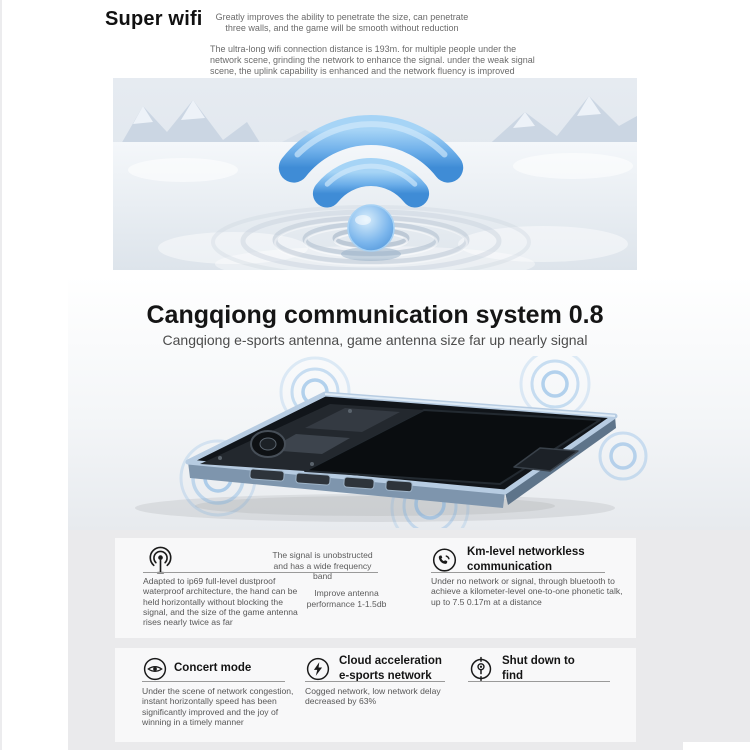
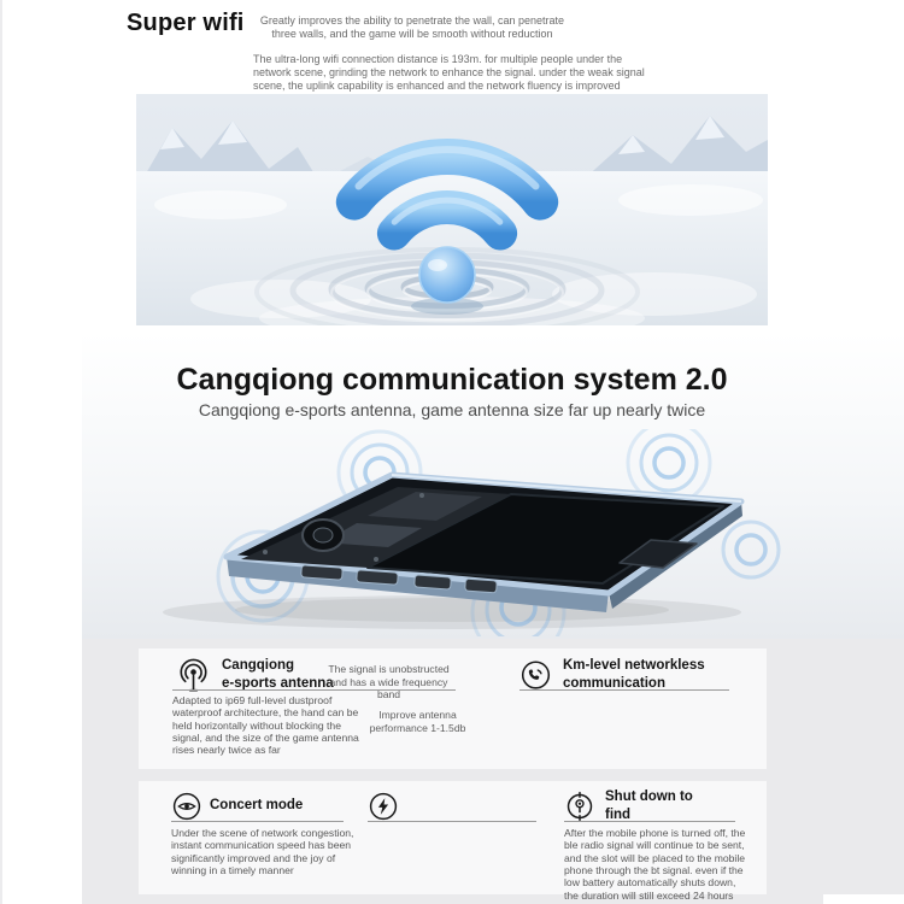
  Super wifi
- Greatly improves the ability to penetrate the size, can penetrate three walls, and the game will be smooth without reduction
+ Greatly improves the ability to penetrate the wall, can penetrate three walls, and the game will be smooth without reduction
  The ultra-long wifi connection distance is 193m. for multiple people under the network scene, grinding the network to enhance the signal. under the weak signal scene, the uplink capability is enhanced and the network fluency is improved
- Cangqiong communication system 0.8
+ Cangqiong communication system 2.0
- Cangqiong e-sports antenna, game antenna size far up nearly signal
+ Cangqiong e-sports antenna, game antenna size far up nearly twice
+ Cangqiong
+ e-sports antenna
  The signal is unobstructed and has a wide frequency band
  Adapted to ip69 full-level dustproof waterproof architecture, the hand can be held horizontally without blocking the signal, and the size of the game antenna rises nearly twice as far
  Improve antenna performance 1-1.5db
  Km-level networkless
  communication
- Under no network or signal, through bluetooth to achieve a kilometer-level one-to-one phonetic talk, up to 7.5 0.17m at a distance
  Concert mode
- Under the scene of network congestion, instant horizontally speed has been significantly improved and the joy of winning in a timely manner
+ Under the scene of network congestion, instant communication speed has been significantly improved and the joy of winning in a timely manner
- Cloud acceleration
- e-sports network
- Cogged network, low network delay decreased by 63%
  Shut down to
  find
+ After the mobile phone is turned off, the ble radio signal will continue to be sent, and the slot will be placed to the mobile phone through the bt signal. even if the low battery automatically shuts down, the duration will still exceed 24 hours
